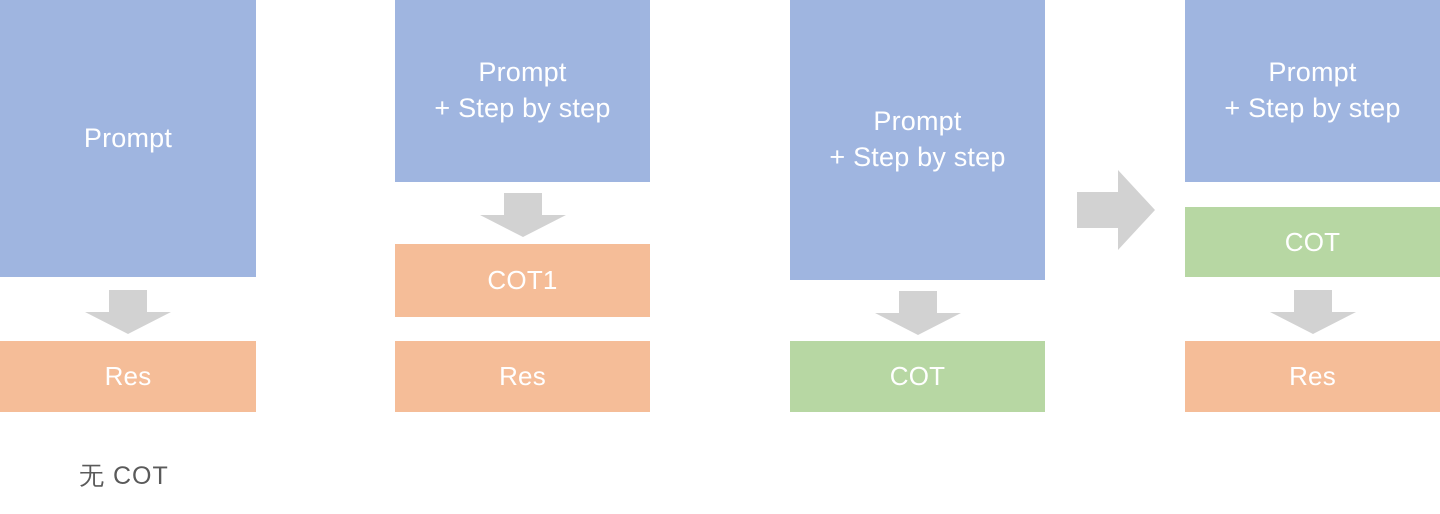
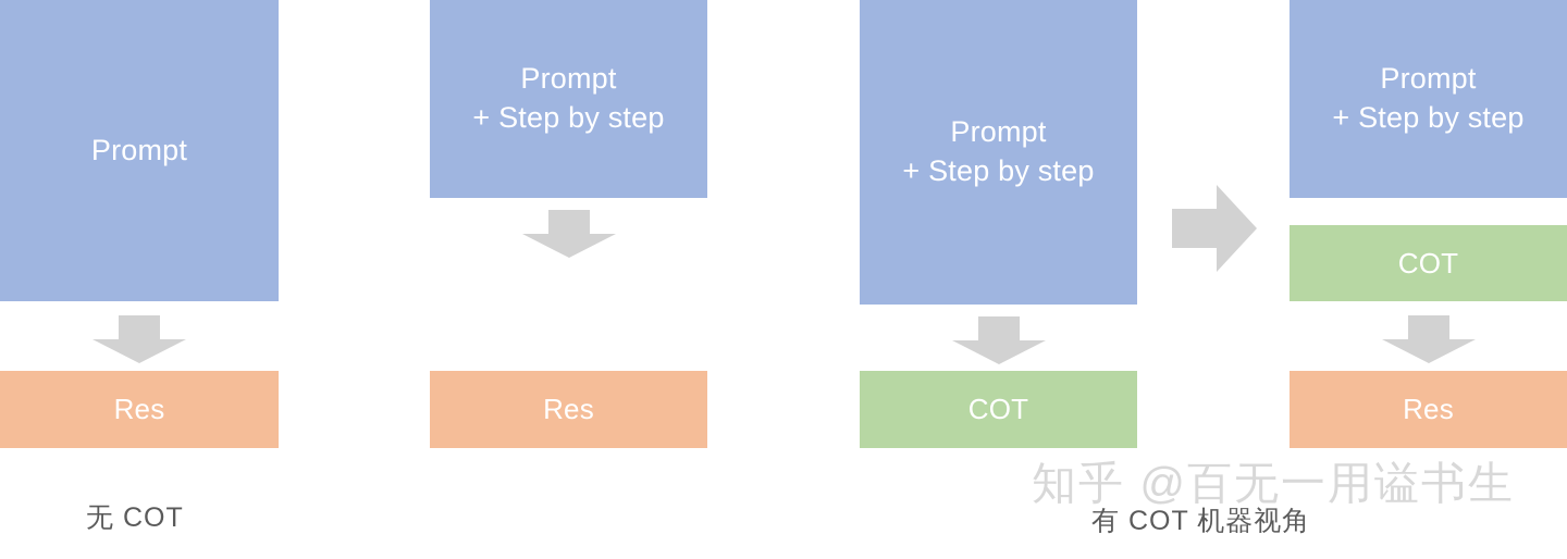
  Prompt
  Res
  无 COT
  Prompt
  + Step by step
- COT1
  Res
  Prompt
  + Step by step
  COT
+ 有 COT 机器视角
  Prompt
  + Step by step
  COT
  Res
+ 知乎 @百无一用谥书生
